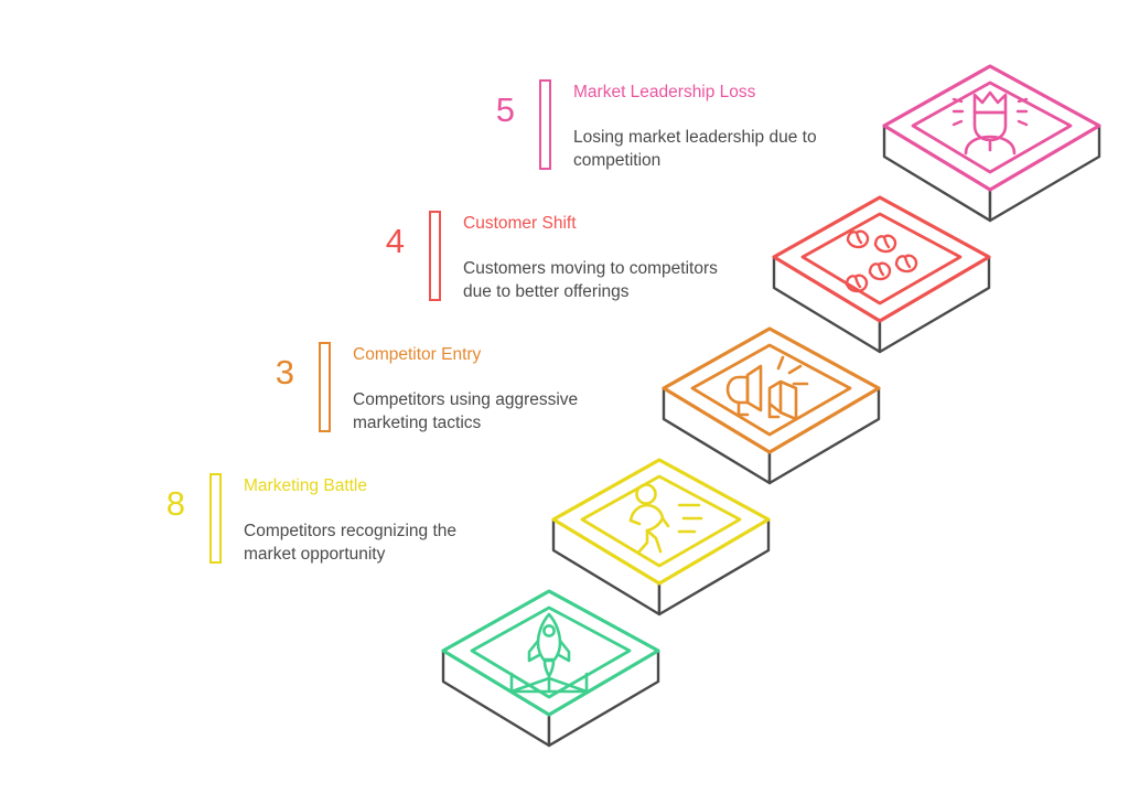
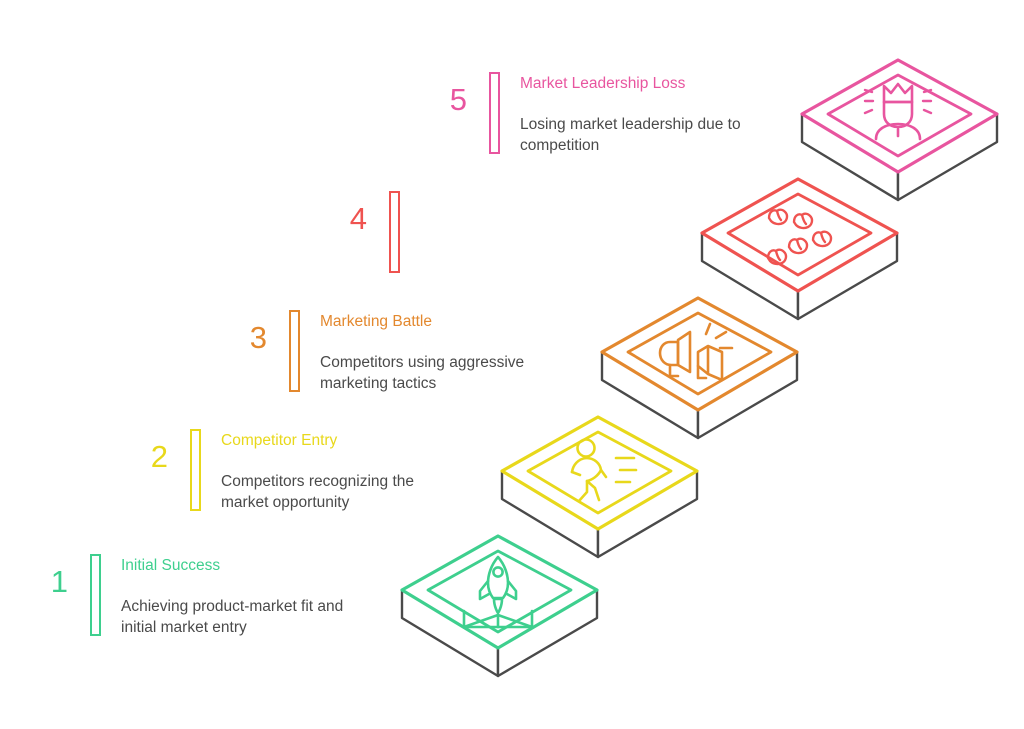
  5
  Market Leadership Loss
  Losing market leadership due to
  competition
  4
- Customer Shift
- Customers moving to competitors
- due to better offerings
  3
- Competitor Entry
+ Marketing Battle
  Competitors using aggressive
  marketing tactics
- 8
+ 2
- Marketing Battle
+ Competitor Entry
  Competitors recognizing the
  market opportunity
+ 1
+ Initial Success
+ Achieving product-market fit and
+ initial market entry
